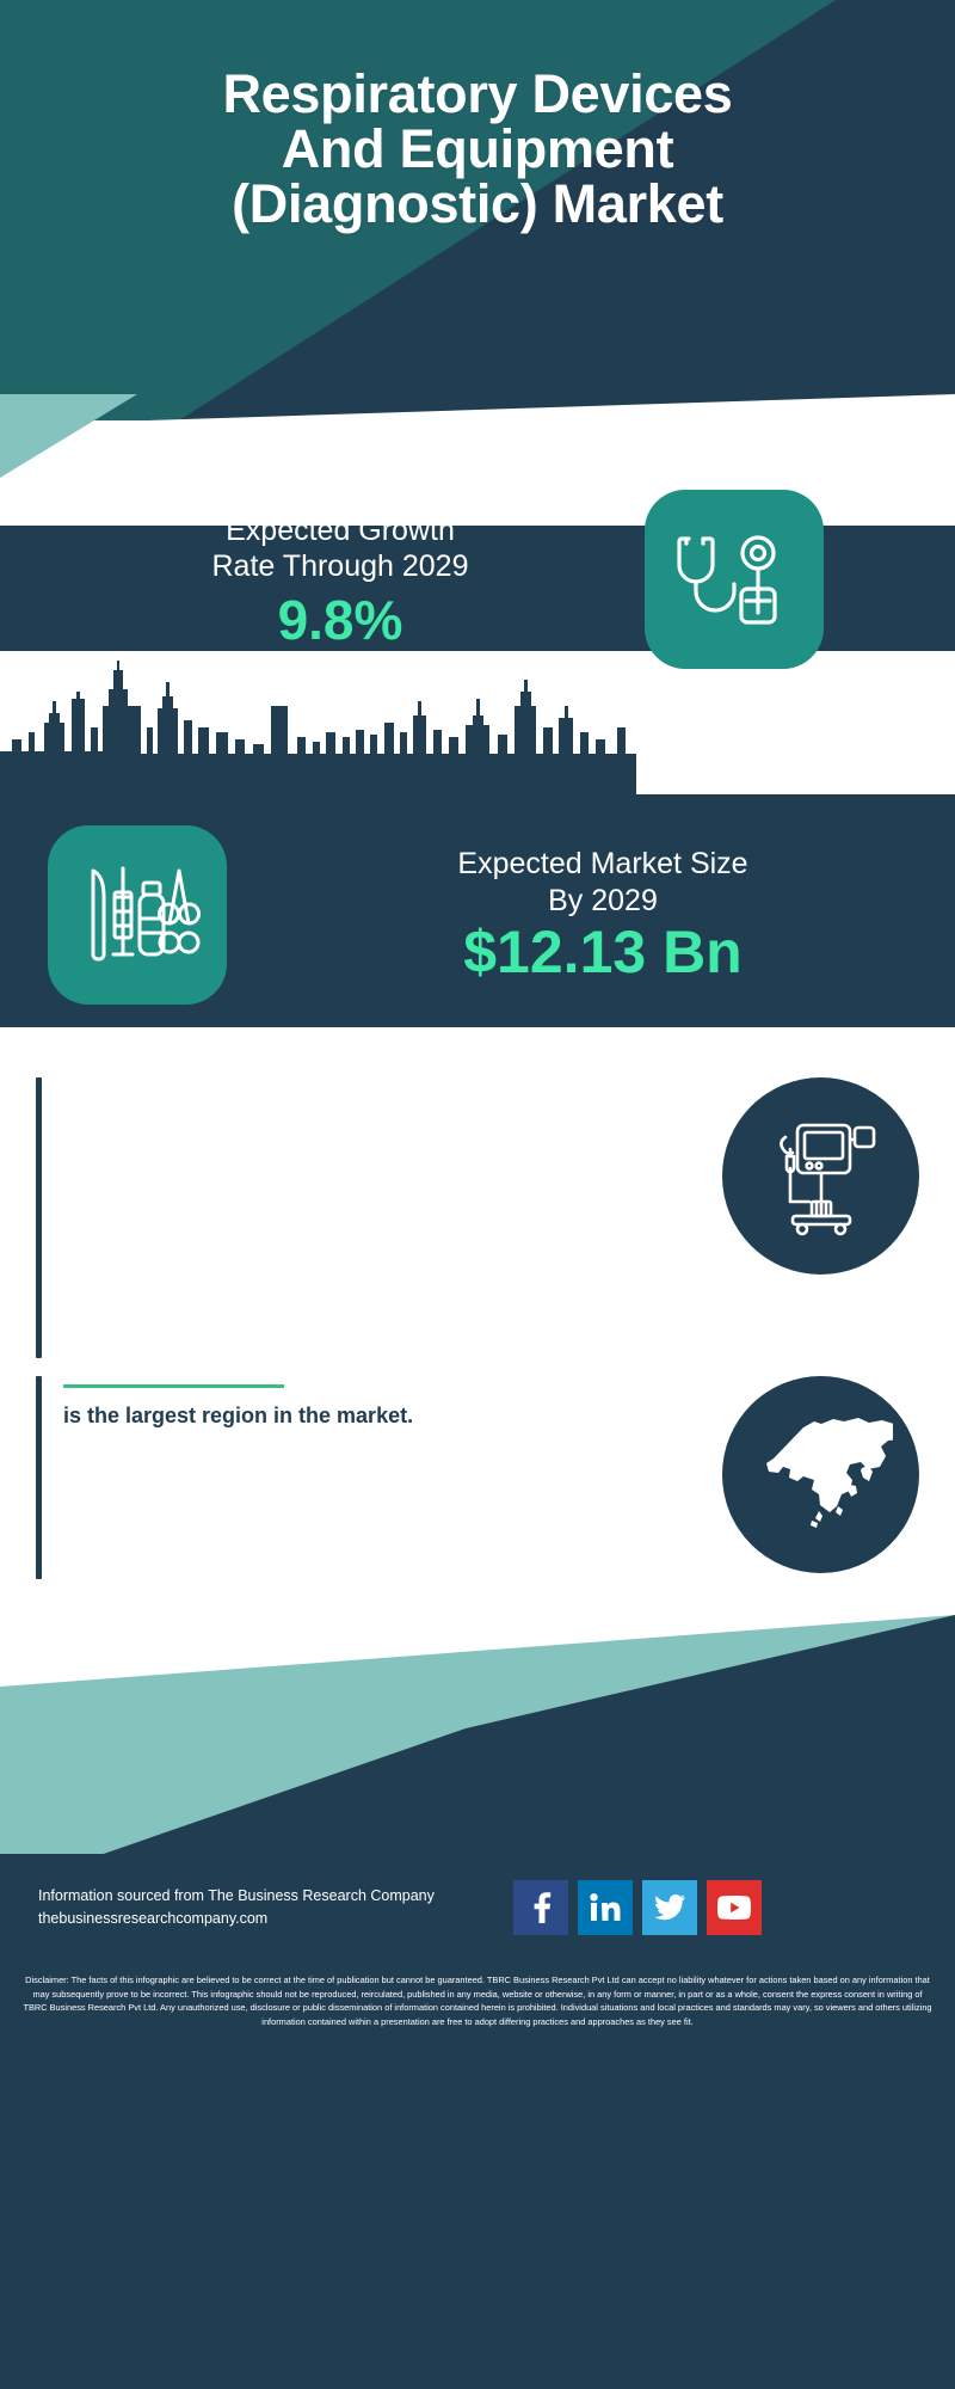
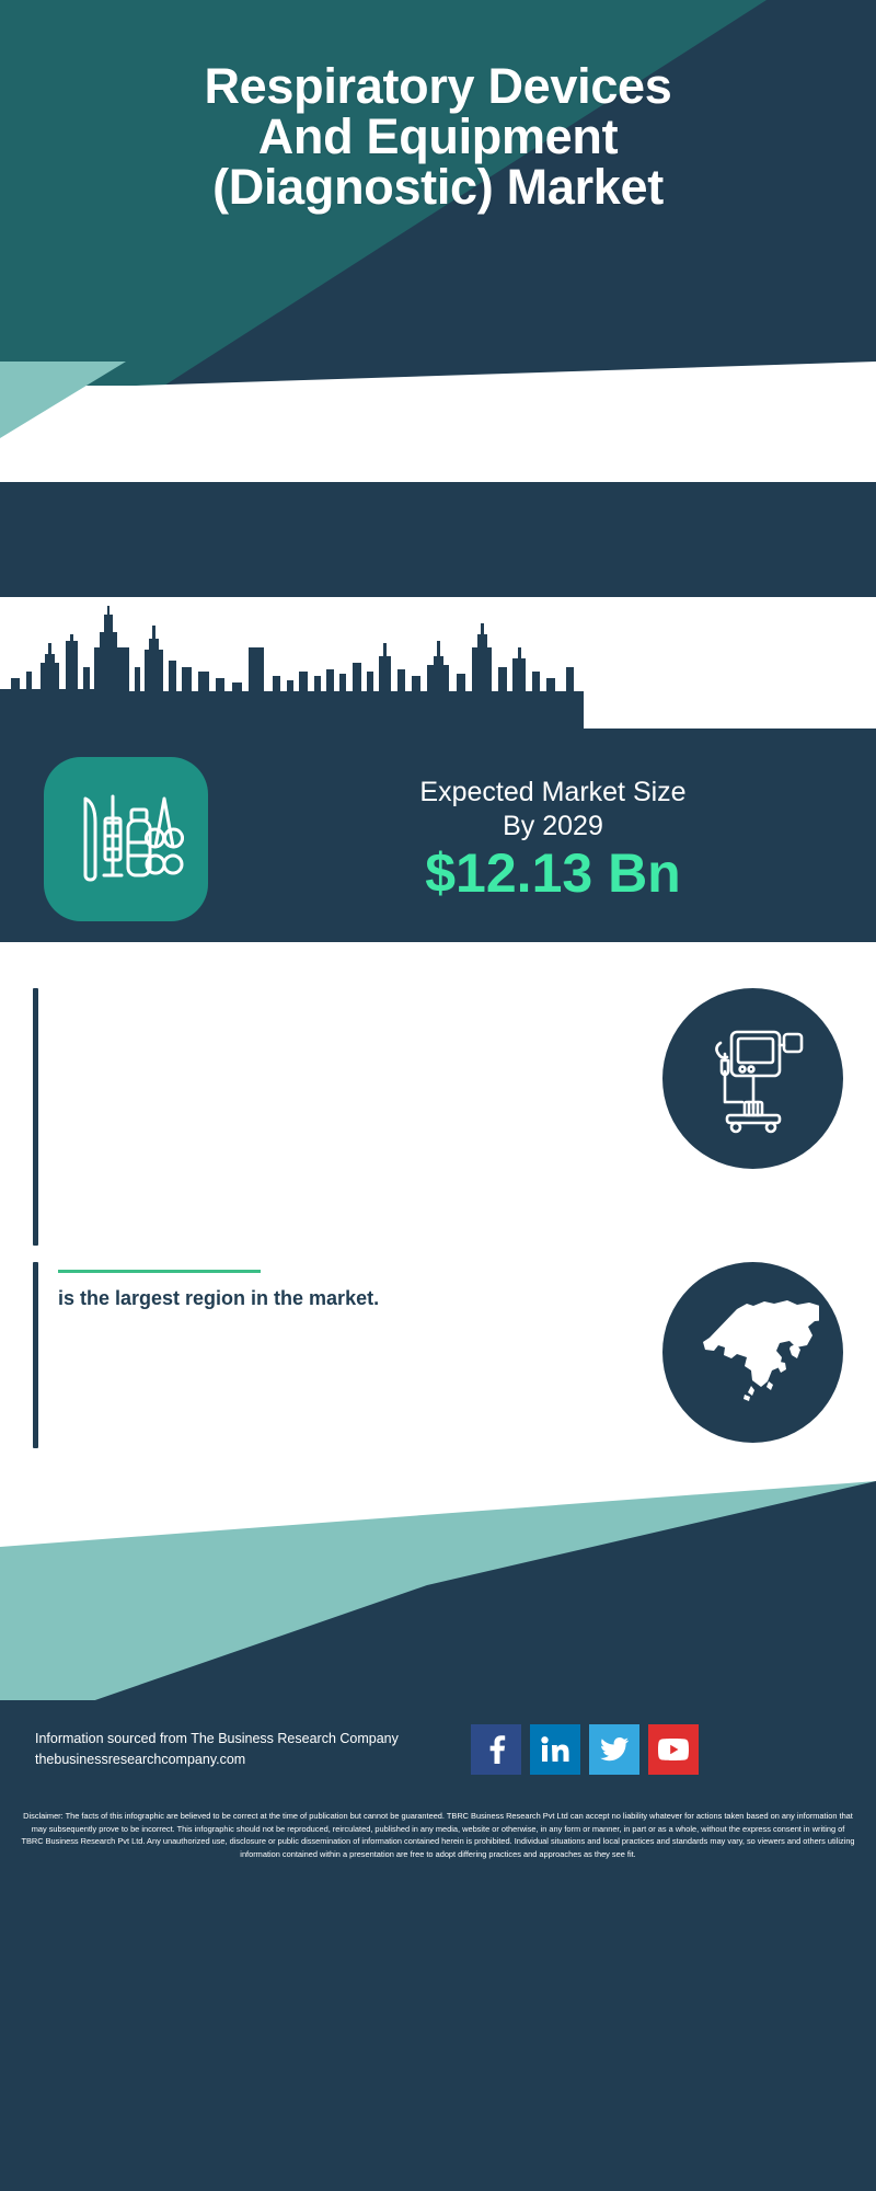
  Respiratory Devices
  And Equipment
  (Diagnostic) Market
- Expected Growth
- Rate Through 2029
- 9.8%
  Expected Market Size
  By 2029
  $12.13 Bn
  is the largest region in the market.
  Information sourced from The Business Research Company
  thebusinessresearchcompany.com
- Disclaimer: The facts of this infographic are believed to be correct at the time of publication but cannot be guaranteed. TBRC Business Research Pvt Ltd can accept no liability whatever for actions taken based on any information that may subsequently prove to be incorrect. This infographic should not be reproduced, reirculated, published in any media, website or otherwise, in any form or manner, in part or as a whole, consent the express consent in writing of TBRC Business Research Pvt Ltd. Any unauthorized use, disclosure or public dissemination of information contained herein is prohibited. Individual situations and local practices and standards may vary, so viewers and others utilizing information contained within a presentation are free to adopt differing practices and approaches as they see fit.
+ Disclaimer: The facts of this infographic are believed to be correct at the time of publication but cannot be guaranteed. TBRC Business Research Pvt Ltd can accept no liability whatever for actions taken based on any information that may subsequently prove to be incorrect. This infographic should not be reproduced, reirculated, published in any media, website or otherwise, in any form or manner, in part or as a whole, without the express consent in writing of TBRC Business Research Pvt Ltd. Any unauthorized use, disclosure or public dissemination of information contained herein is prohibited. Individual situations and local practices and standards may vary, so viewers and others utilizing information contained within a presentation are free to adopt differing practices and approaches as they see fit.
